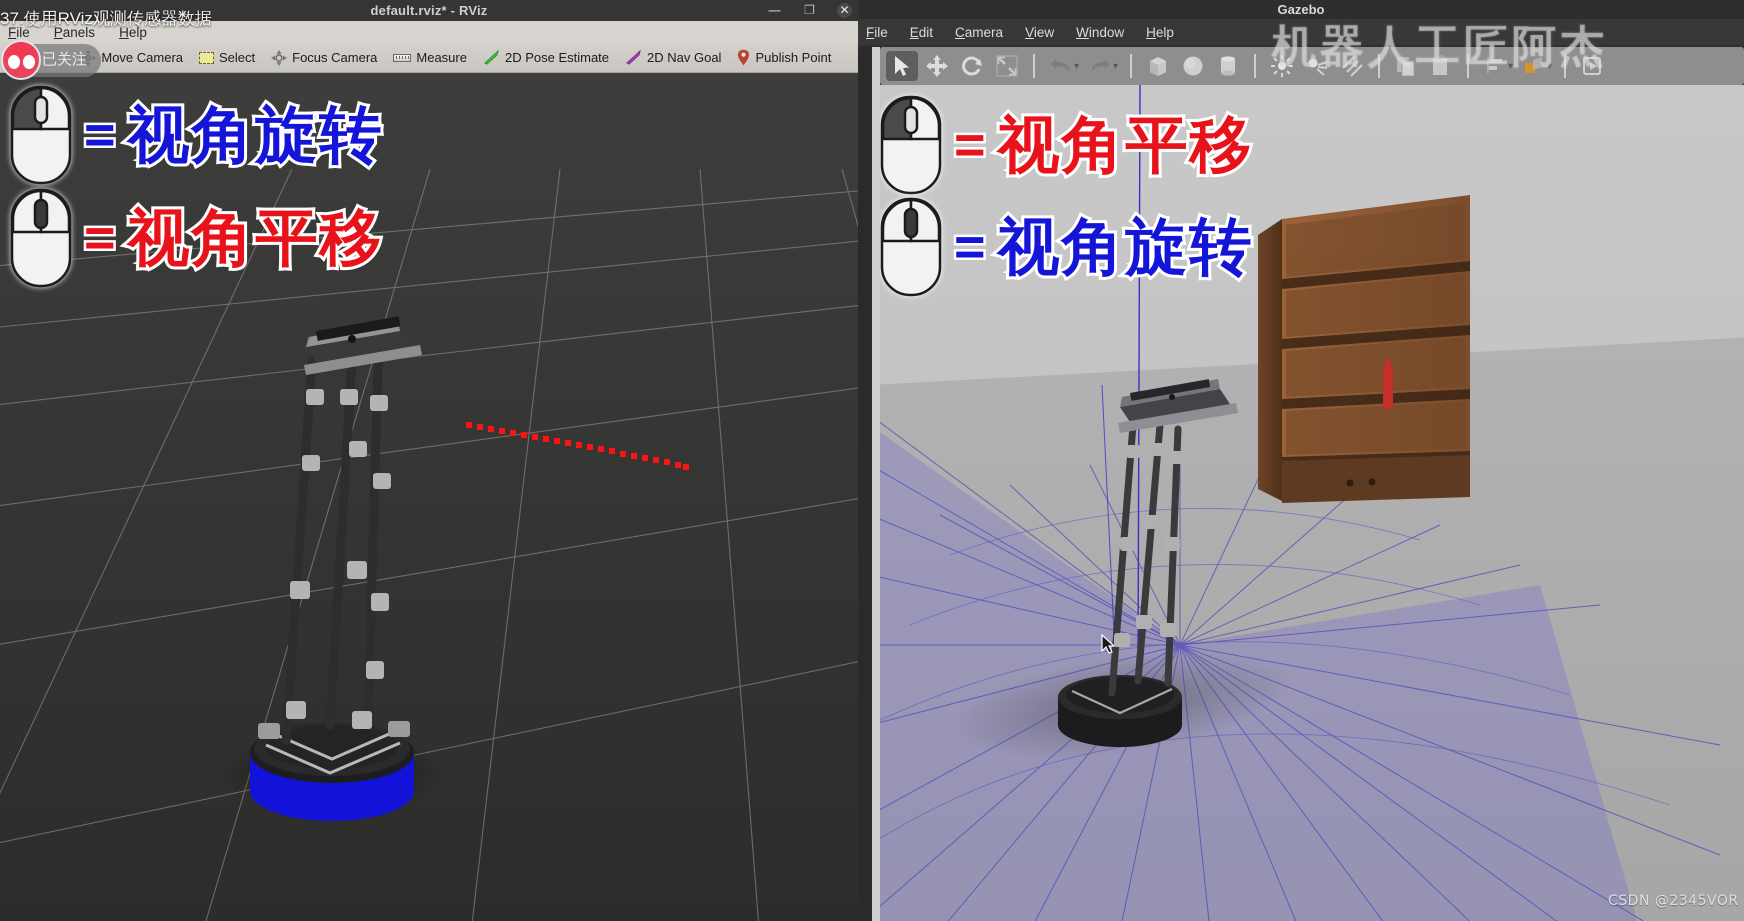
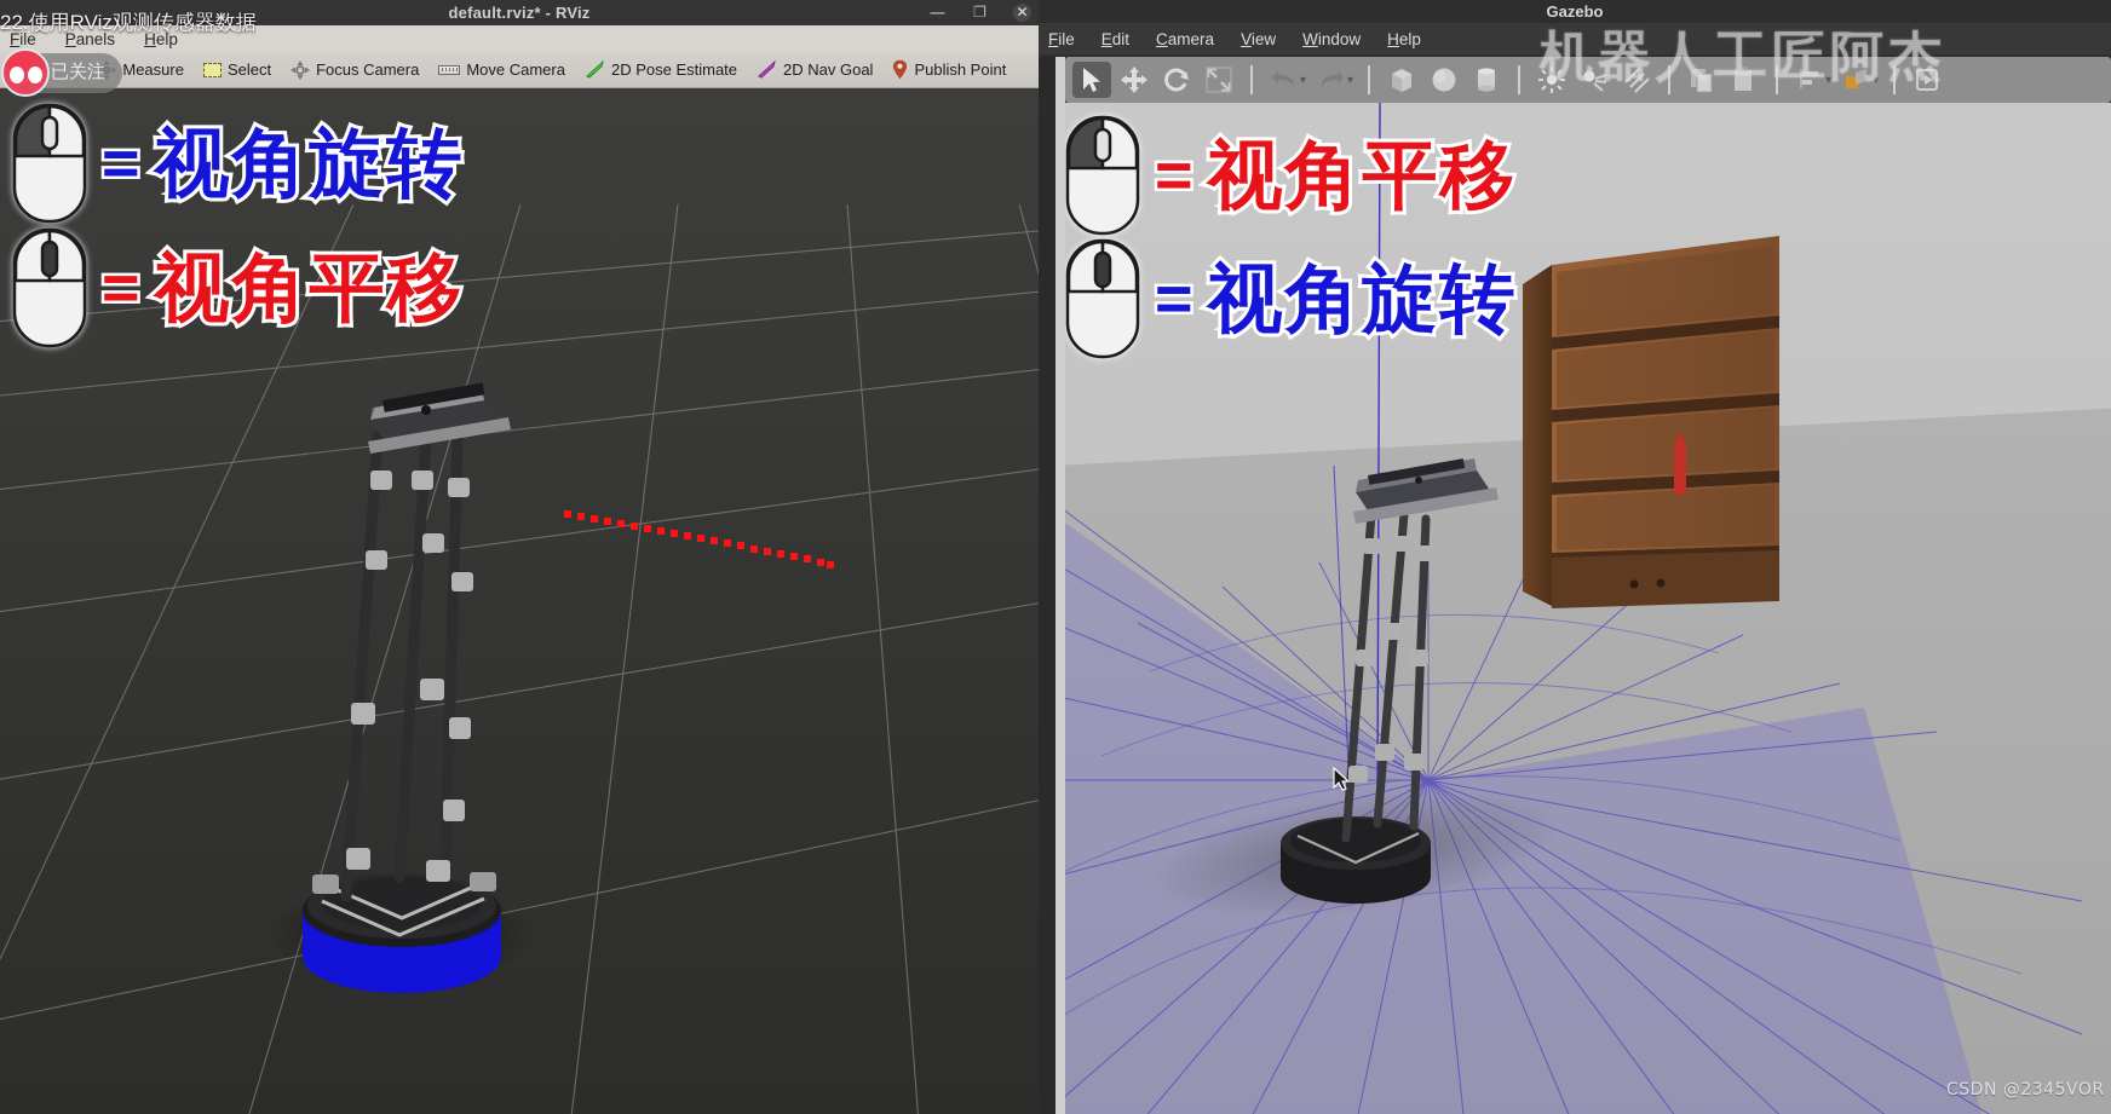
  default.rviz* - RViz
  —
  ❐
  ✕
  File
  Panels
  Help
- Move Camera
+ Measure
  Select
  Focus Camera
- Measure
+ Move Camera
  2D Pose Estimate
  2D Nav Goal
  Publish Point
  =
  视角旋转
  =
  视角平移
  Gazebo
  File
  Edit
  Camera
  View
  Window
  Help
  ▾
  ▾
  ▾
  ▾
  =
  视角平移
  =
  视角旋转
  机器人工匠阿杰
  CSDN @2345VOR
- 37.使用RViz观测传感器数据
+ 22.使用RViz观测传感器数据
  已关注
